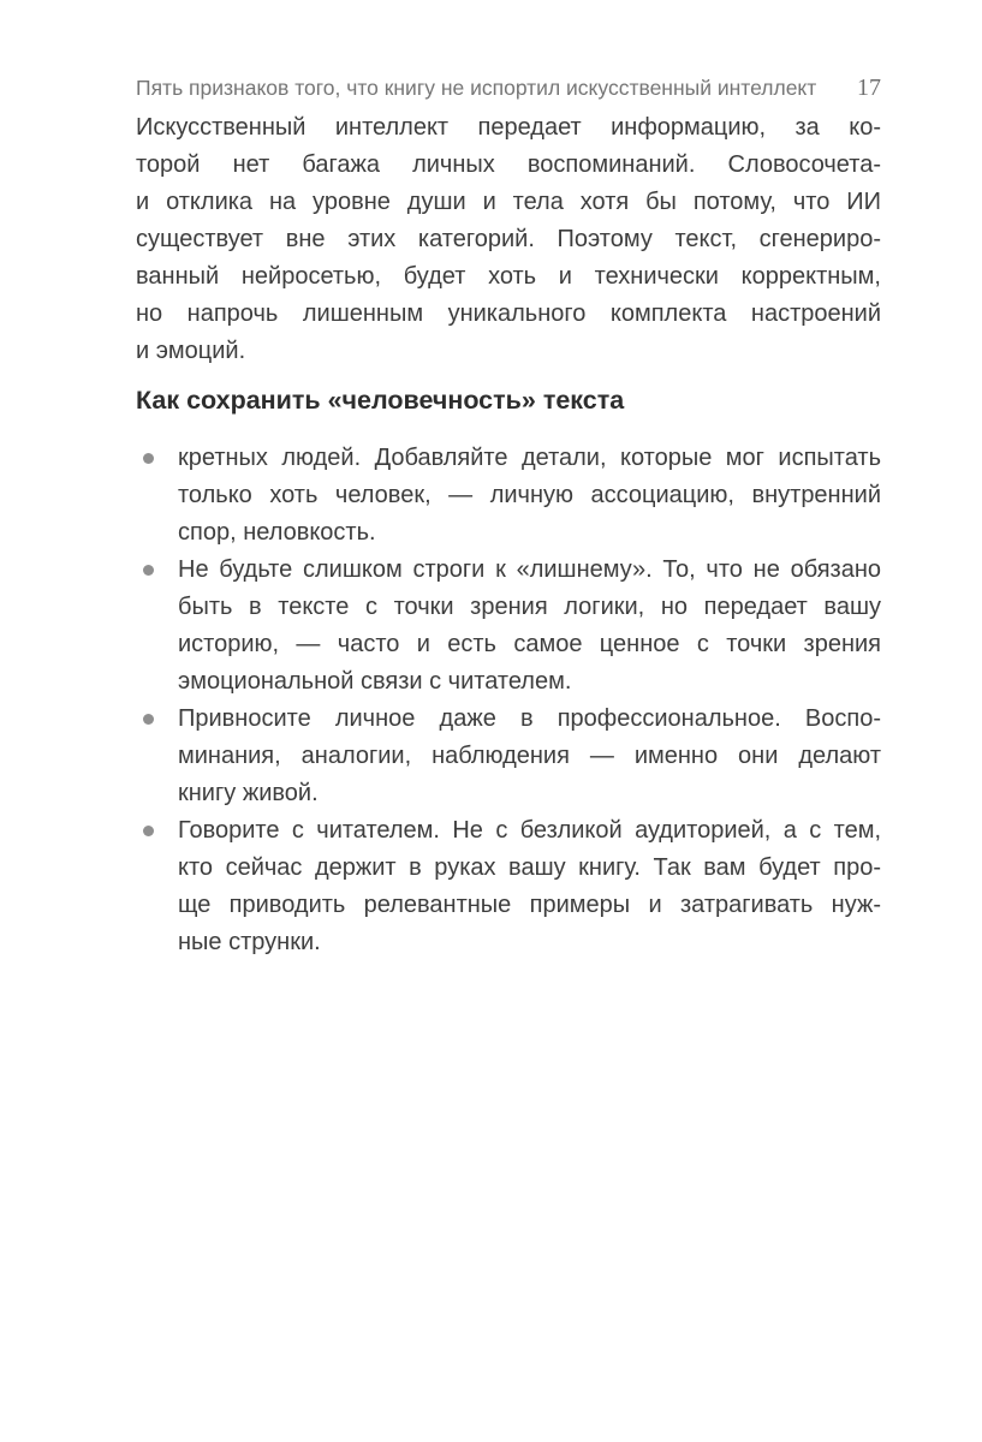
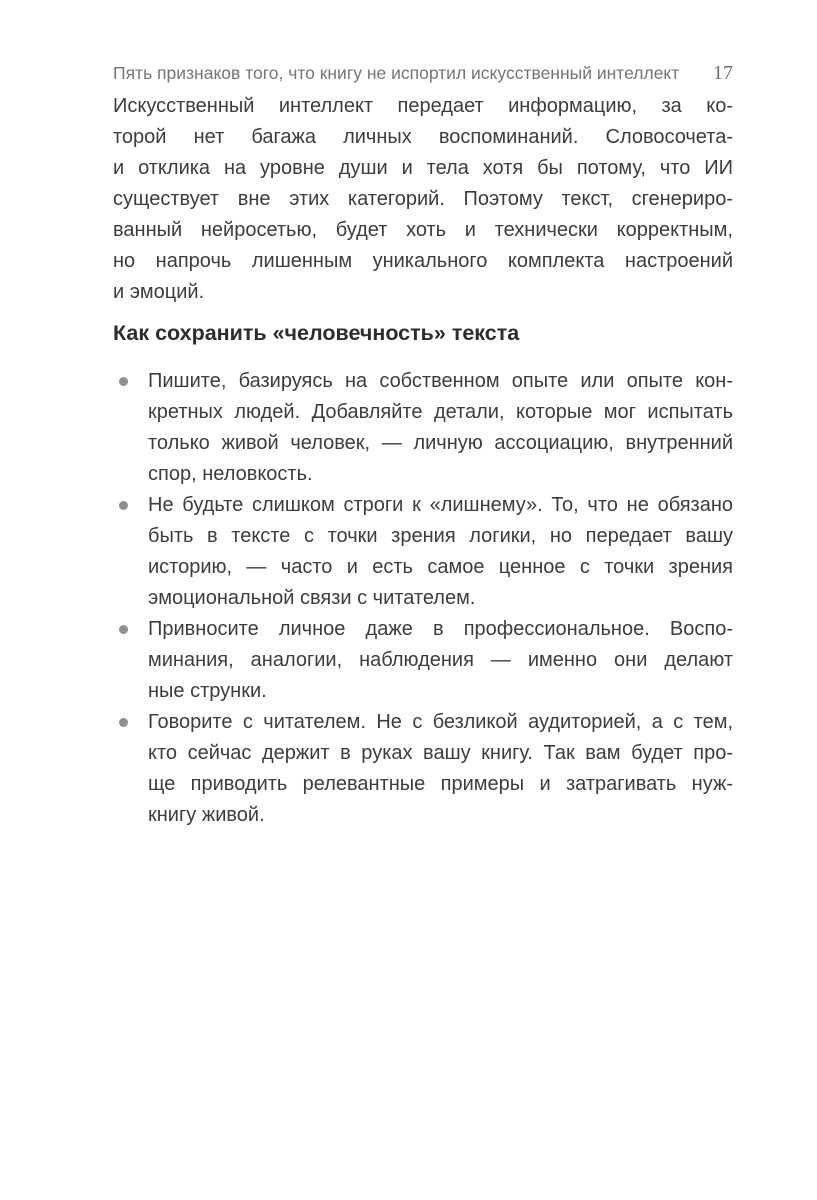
  Пять признаков того, что книгу не испортил искусственный интеллект
  17
  Искусственный интеллект передает информацию, за ко-
  торой нет багажа личных воспоминаний. Словосочета-
  и отклика на уровне души и тела хотя бы потому, что ИИ
  существует вне этих категорий. Поэтому текст, сгенериро-
  ванный нейросетью, будет хоть и технически корректным,
  но напрочь лишенным уникального комплекта настроений
  и эмоций.
  Как сохранить «человечность» текста
+ Пишите, базируясь на собственном опыте или опыте кон-
  кретных людей. Добавляйте детали, которые мог испытать
- только хоть человек, — личную ассоциацию, внутренний
+ только живой человек, — личную ассоциацию, внутренний
  спор, неловкость.
  Не будьте слишком строги к «лишнему». То, что не обязано
  быть в тексте с точки зрения логики, но передает вашу
  историю, — часто и есть самое ценное с точки зрения
  эмоциональной связи с читателем.
  Привносите личное даже в профессиональное. Воспо-
  минания, аналогии, наблюдения — именно они делают
- книгу живой.
+ ные струнки.
  Говорите с читателем. Не с безликой аудиторией, а с тем,
  кто сейчас держит в руках вашу книгу. Так вам будет про-
  ще приводить релевантные примеры и затрагивать нуж-
- ные струнки.
+ книгу живой.
